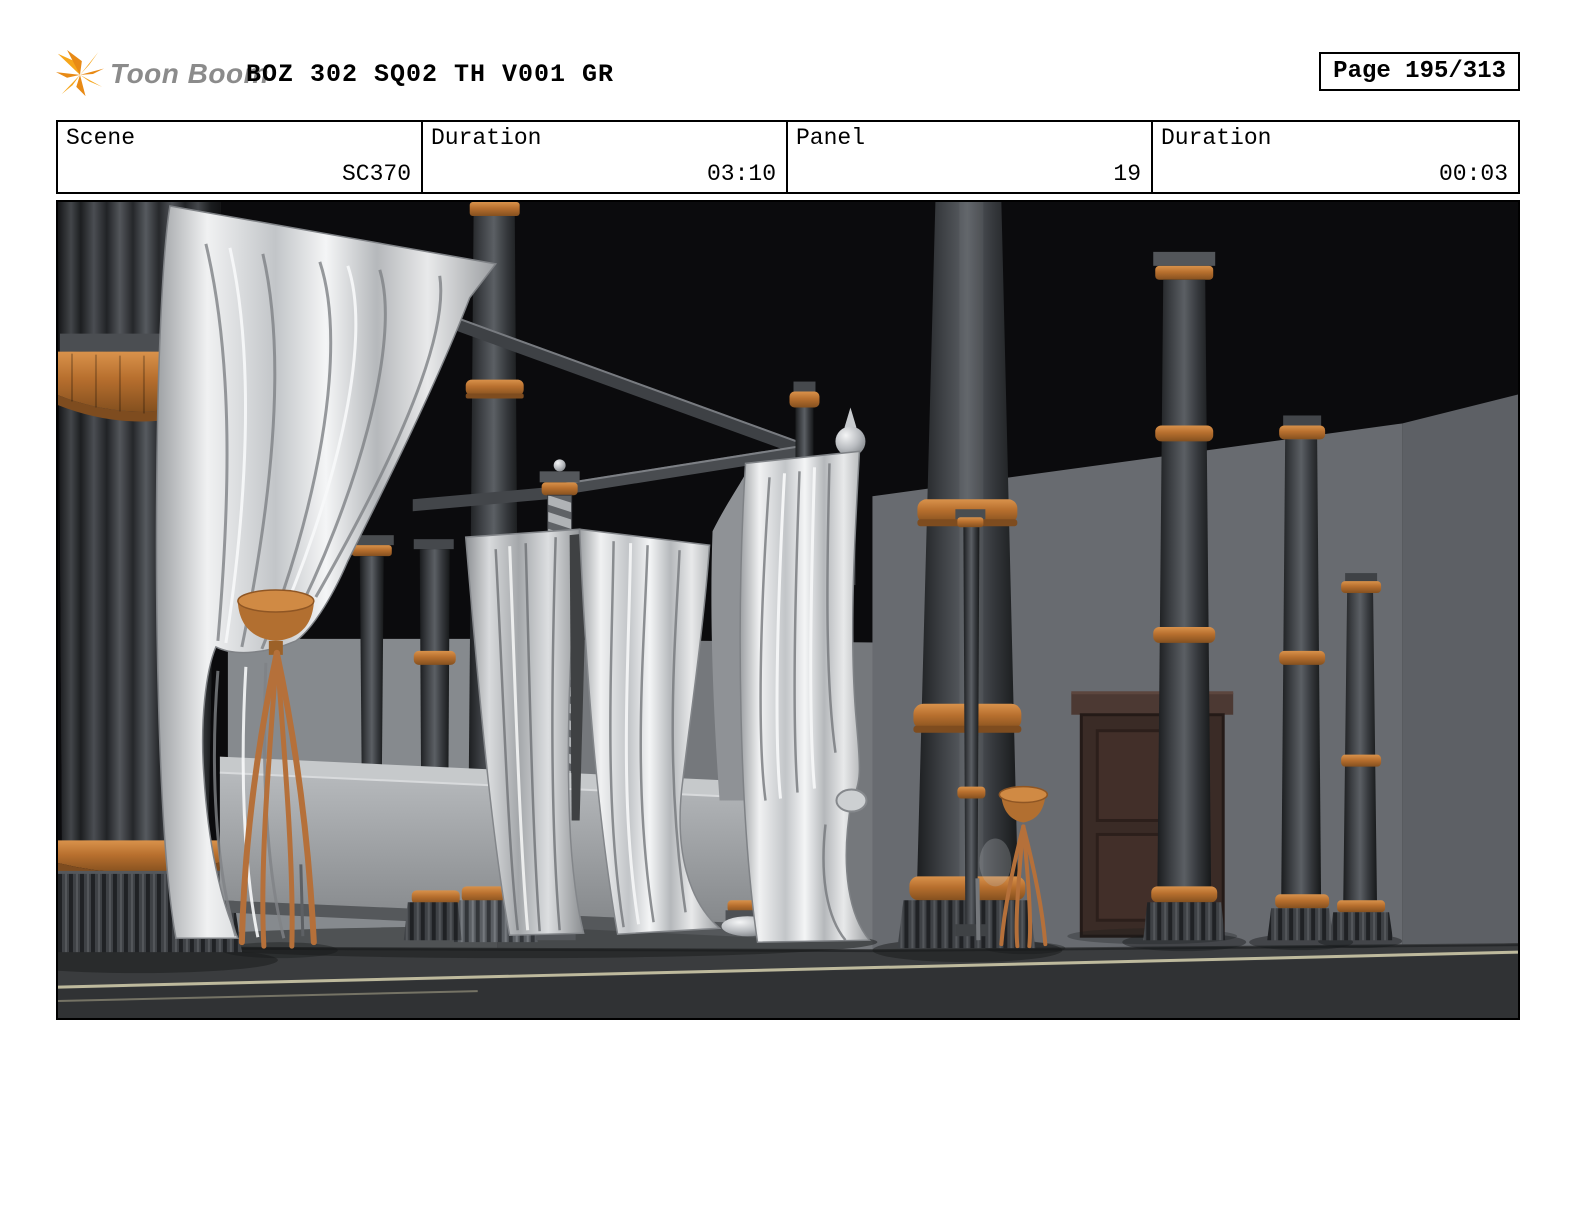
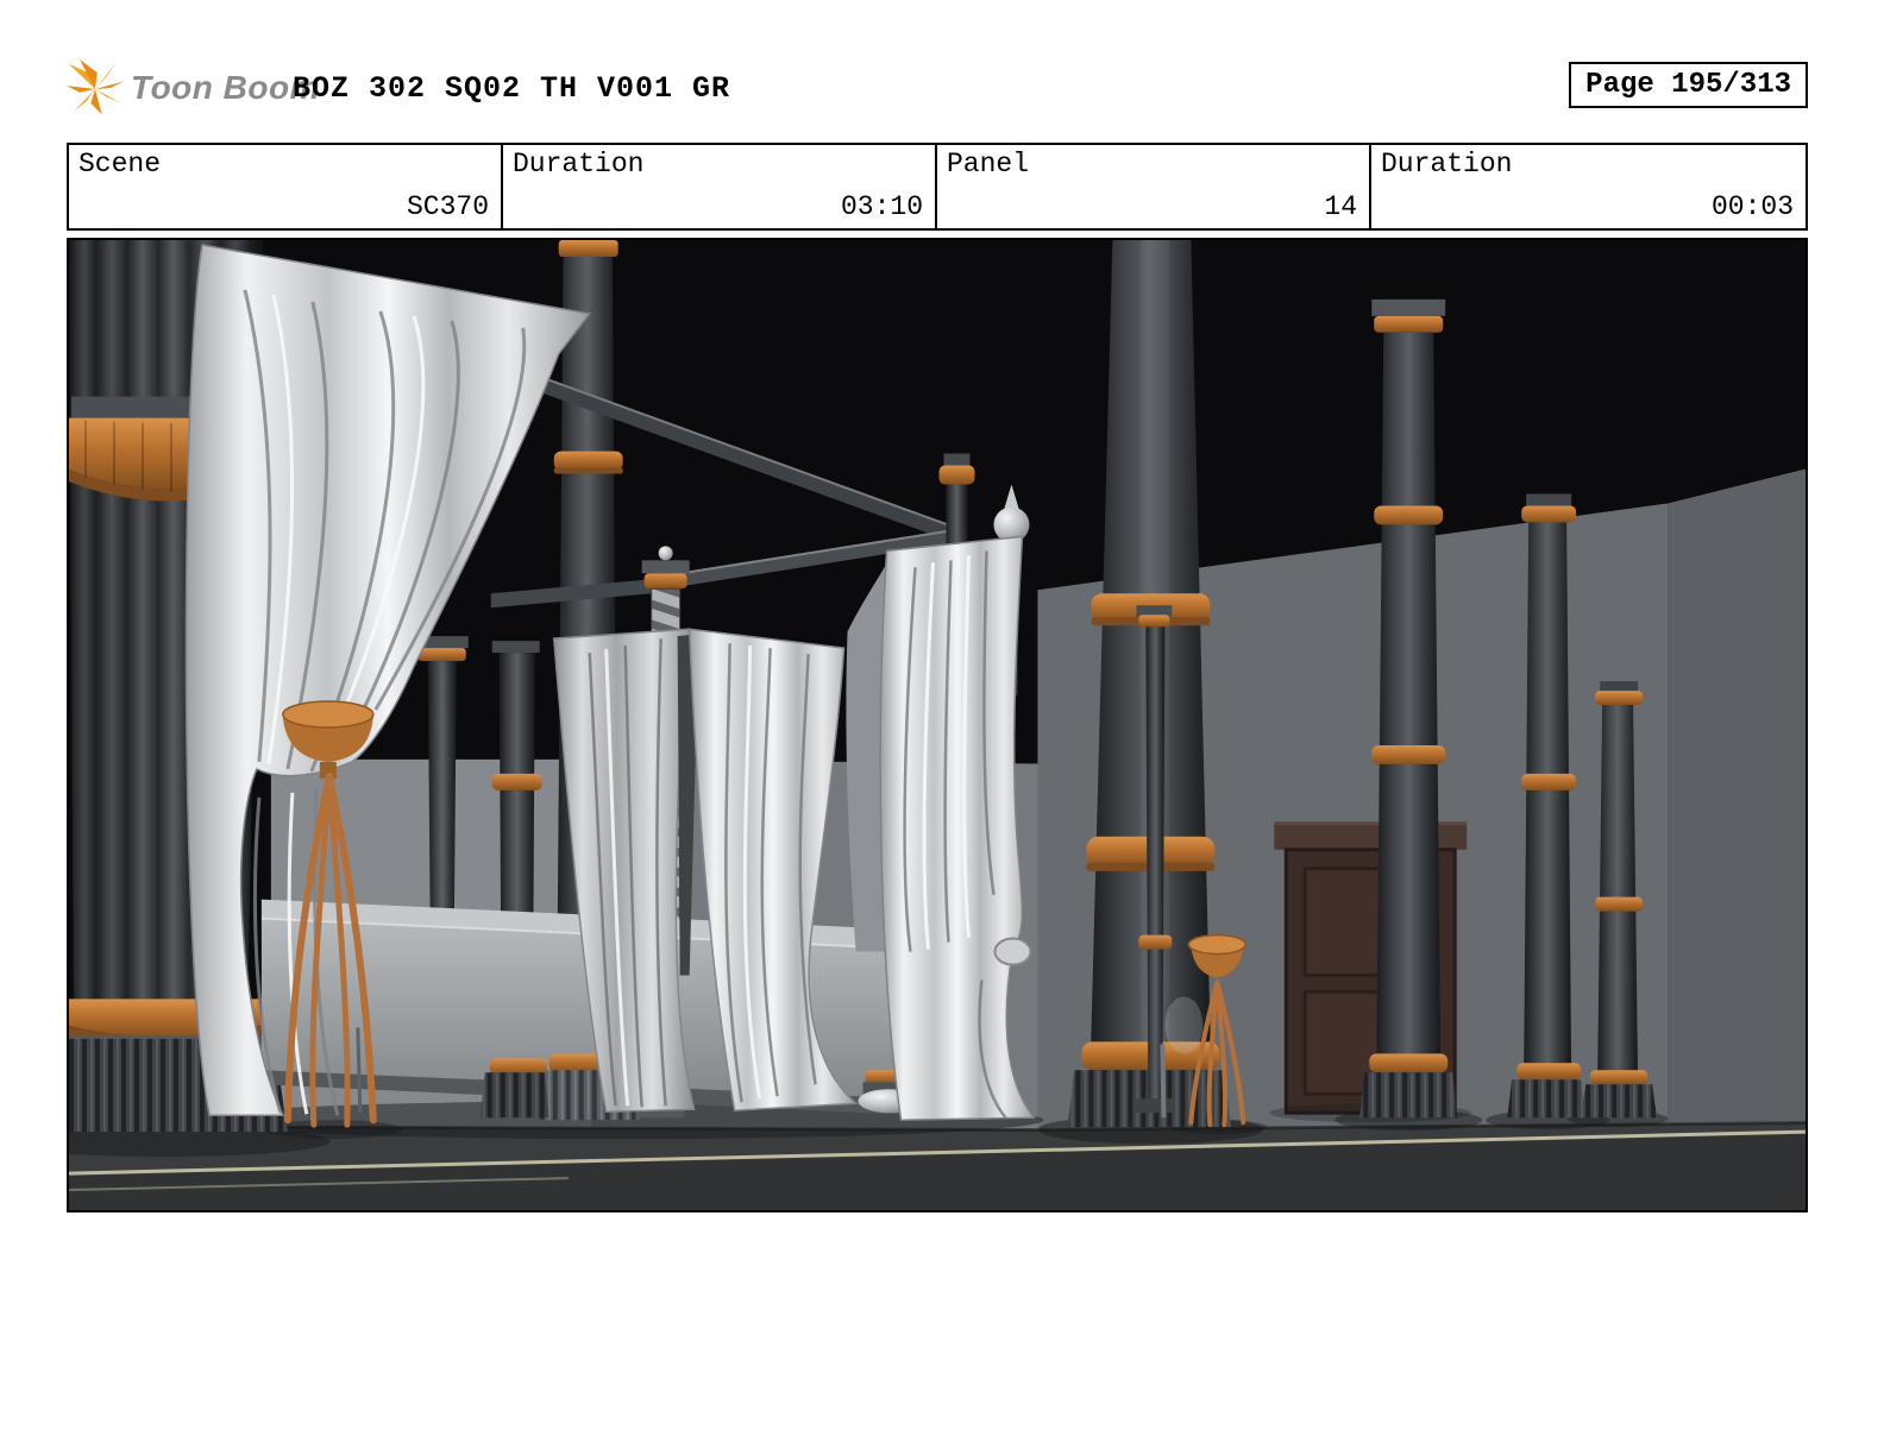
  Toon Boom
  BOZ 302 SQ02 TH V001 GR
  Page 195/313
  Scene
  SC370
  Duration
  03:10
  Panel
- 19
+ 14
  Duration
  00:03
